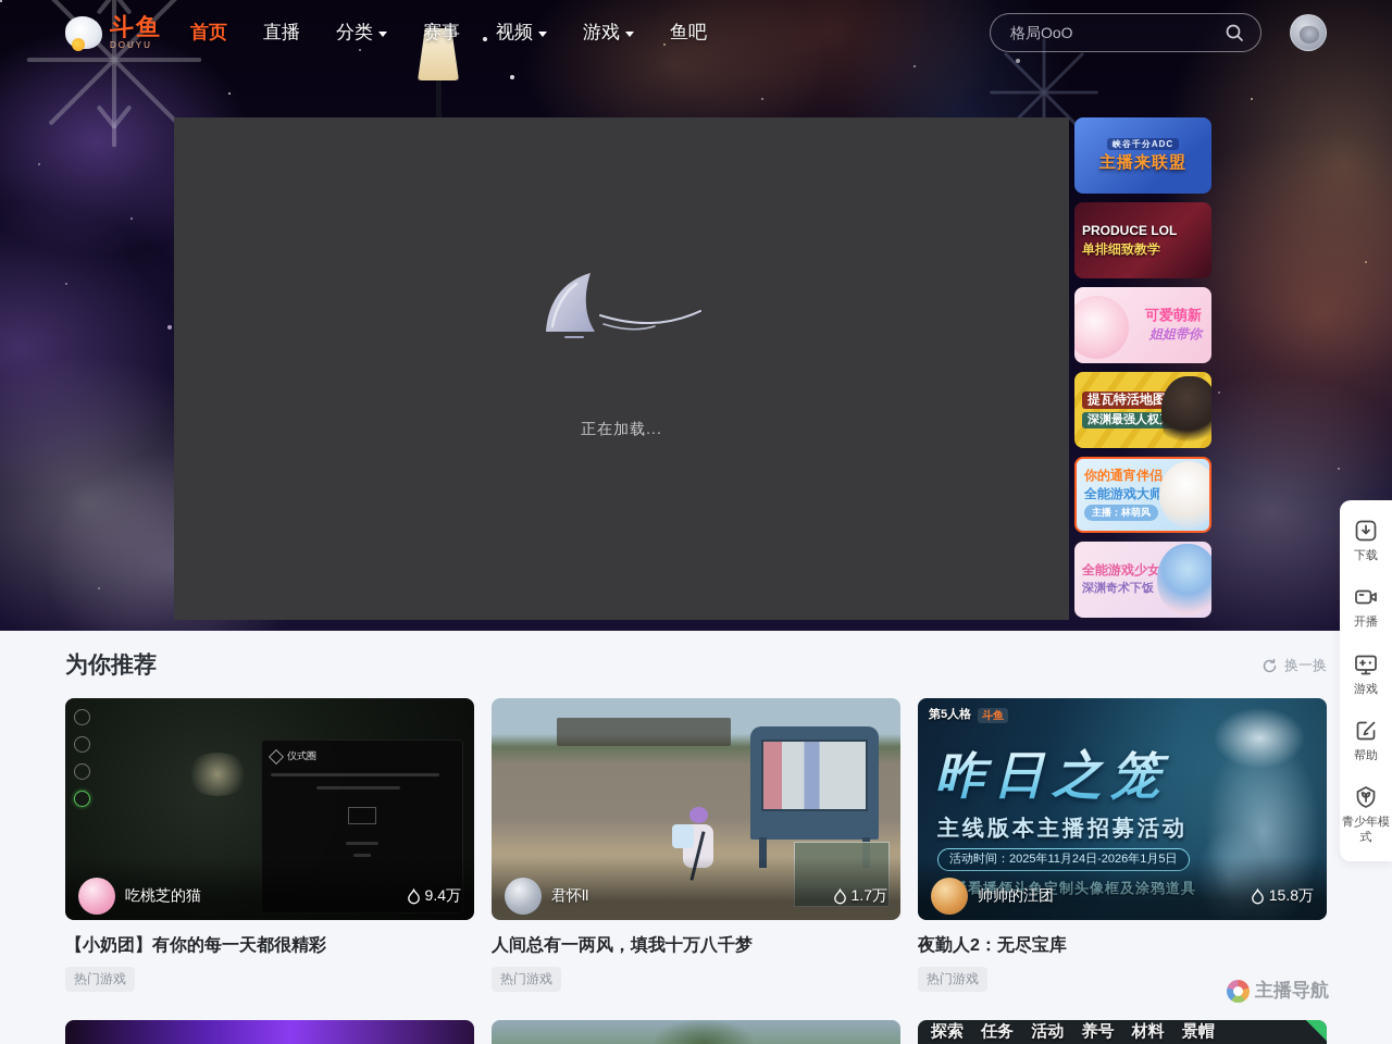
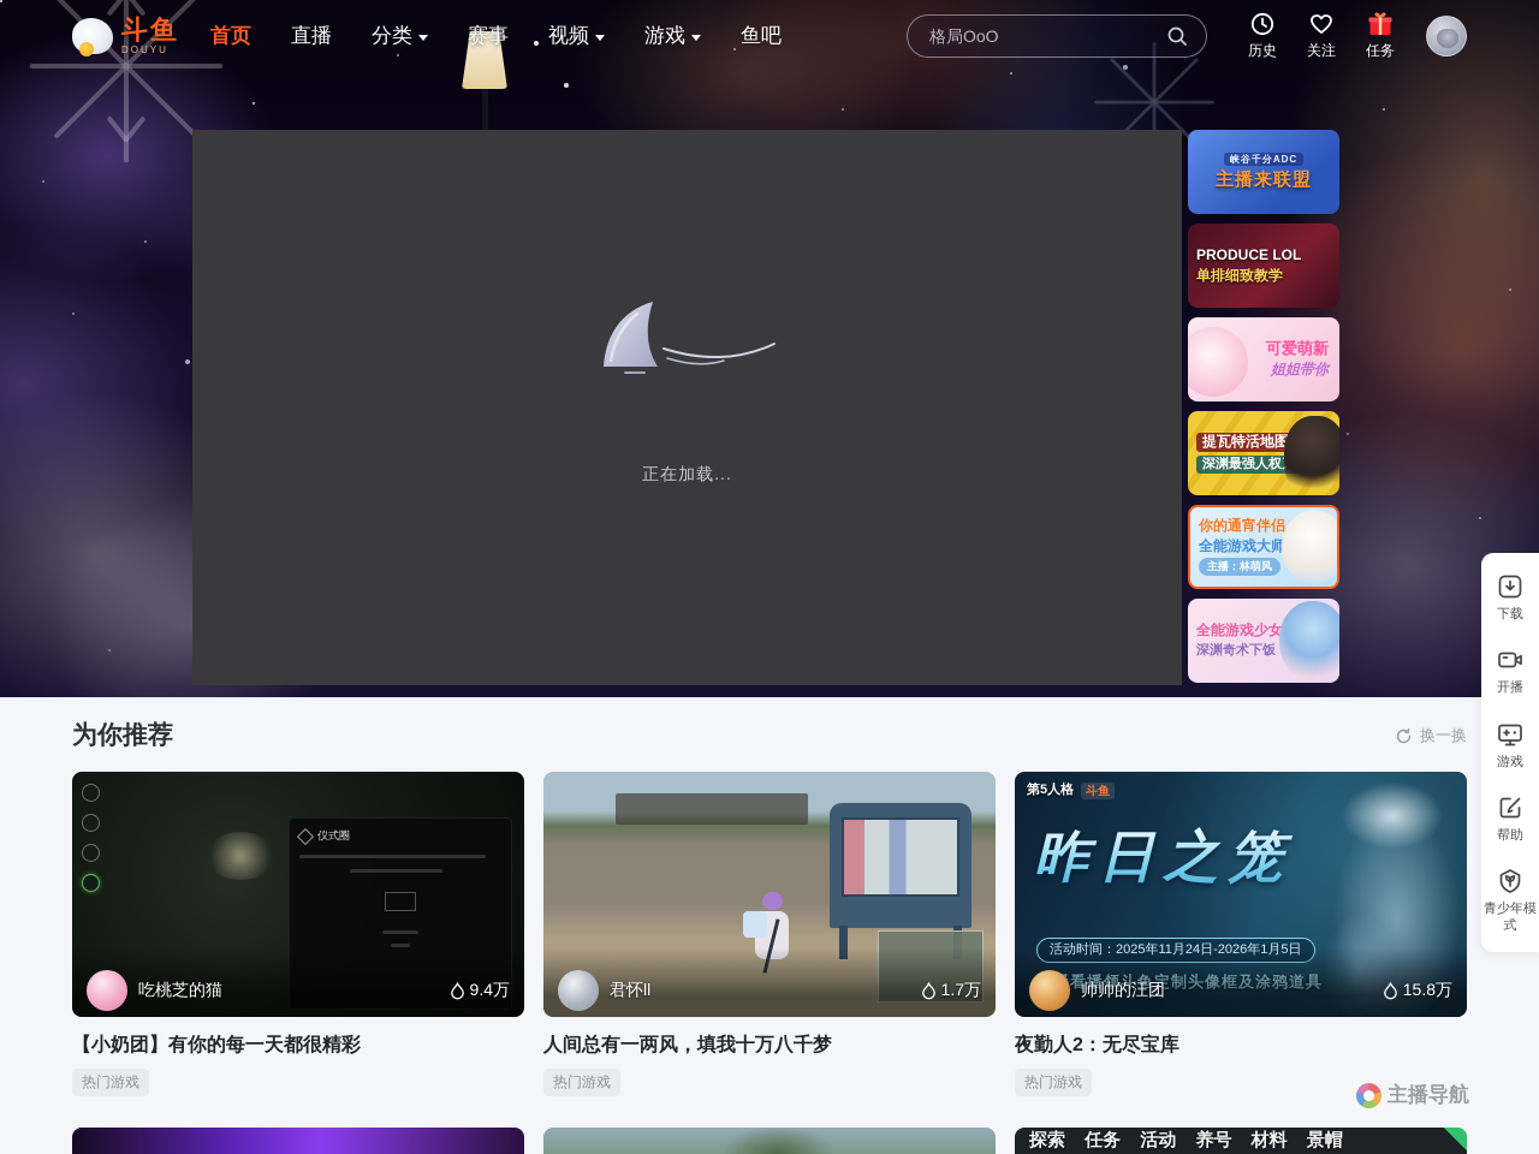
  斗鱼
  DOUYU
  首页
  直播
  分类
  赛事
  视频
  游戏
  鱼吧
  格局OoO
+ 历史
+ 关注
+ 任务
  正在加载...
  峡谷千分ADC
  主播来联盟
  PRODUCE LOL
  单排细致教学
  可爱萌新
  姐姐带你
  提瓦特活地图
  深渊最强人权
  你的通宵伴侣
  全能游戏大师
  主播：林萌风
  全能游戏少女
  深渊奇术下饭
  下载
  开播
  游戏
  帮助
  青少年模式
  为你推荐
  换一换
  仪式圈
  吃桃芝的猫
  9.4万
  【小奶团】有你的每一天都很精彩
  热门游戏
  君怀ll
  1.7万
  人间总有一两风，填我十万八千梦
  热门游戏
  第5人格
  斗鱼
  昨日之笼
- 主线版本主播招募活动
  帅帅的汪团
  15.8万
  夜勤人2：无尽宝库
  热门游戏
  探索 任务 活动 养号 材料 景帽
  主播导航
